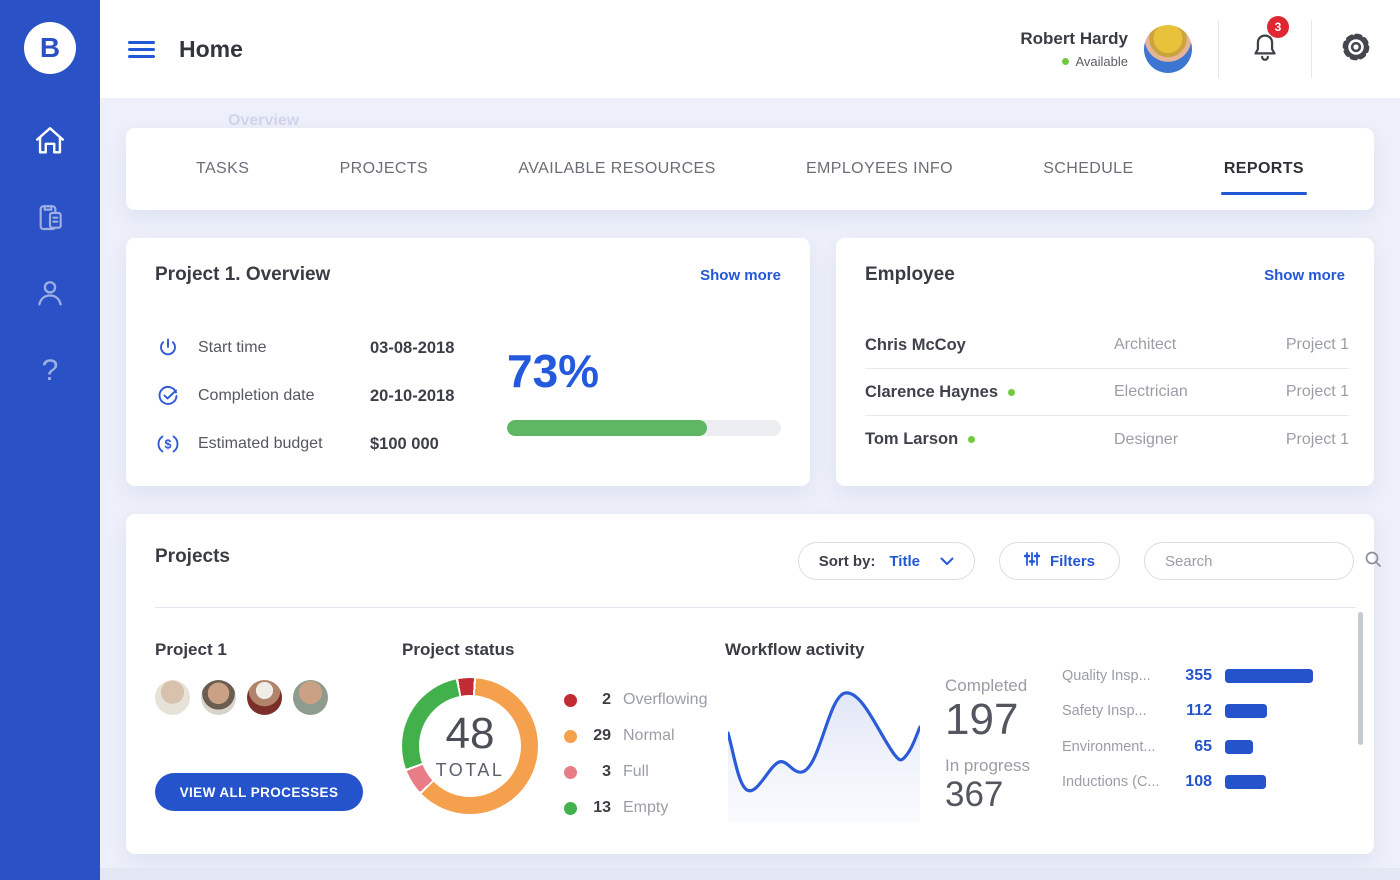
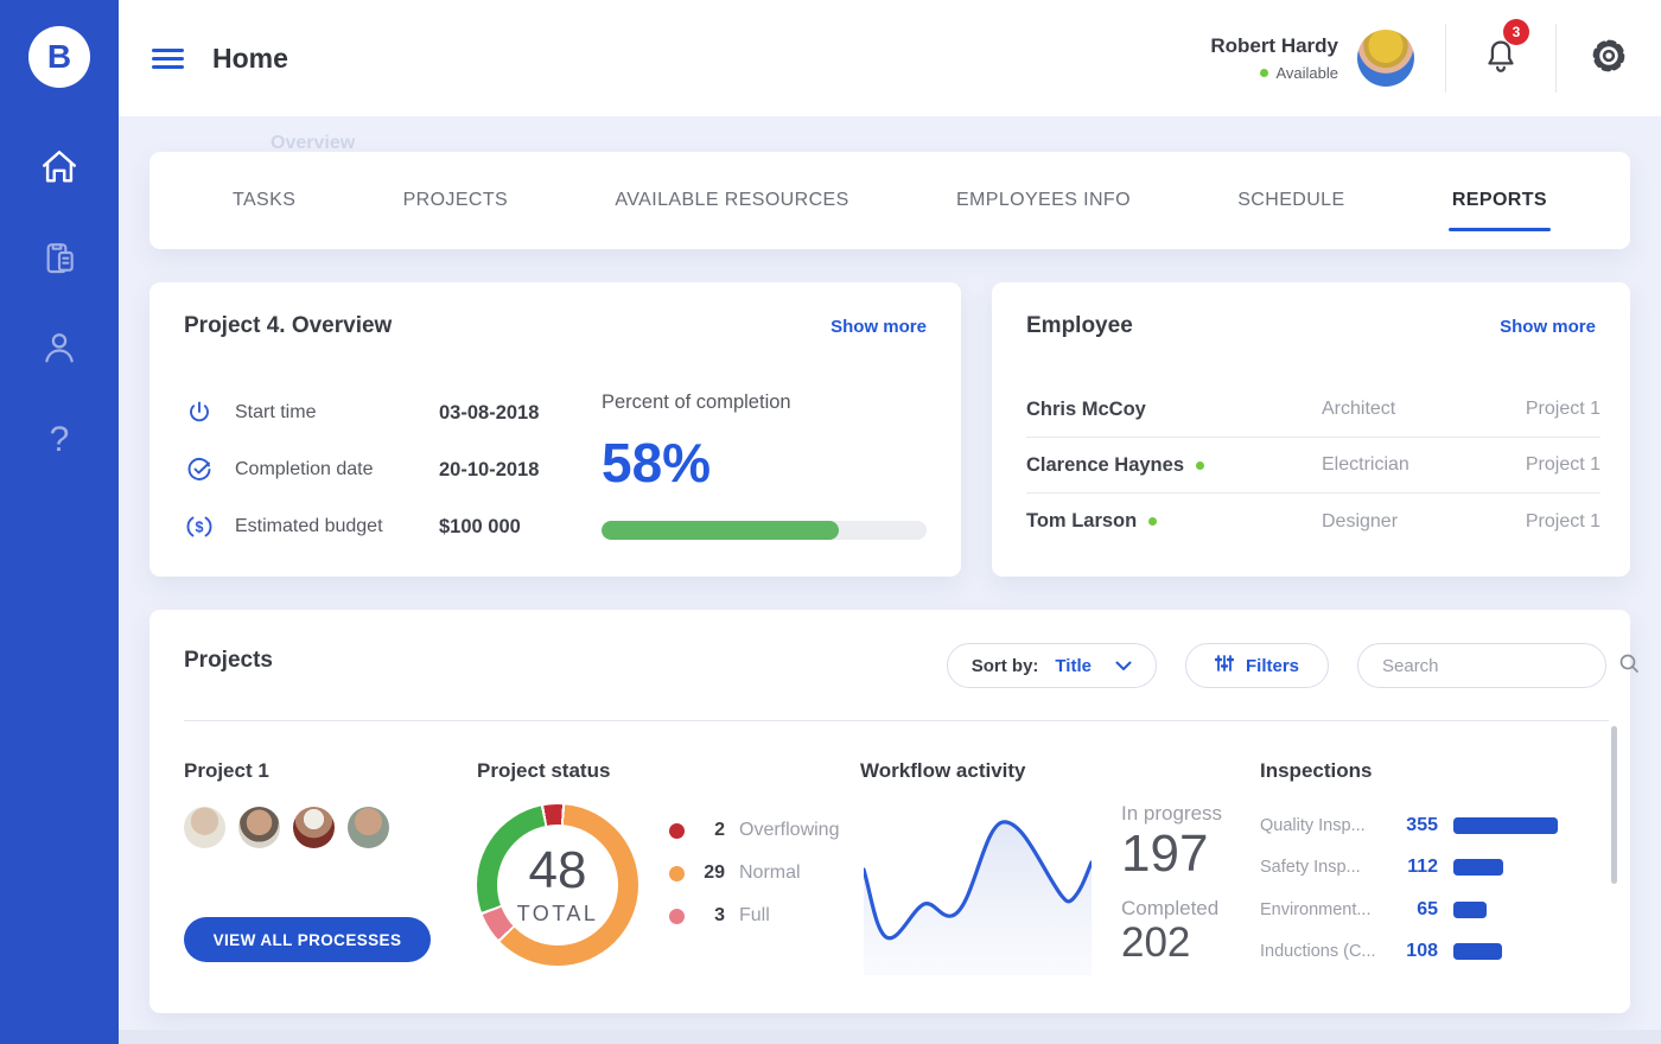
  B
  ?
  Home
  Robert Hardy
  Available
  3
  Overview
  TASKS
  PROJECTS
  AVAILABLE RESOURCES
  EMPLOYEES INFO
  SCHEDULE
  REPORTS
- Project 1. Overview
+ Project 4. Overview
  Show more
  Start time
  03-08-2018
  Completion date
  20-10-2018
  $
  Estimated budget
  $100 000
+ Percent of completion
- 73%
+ 58%
  Employee
  Show more
  Chris McCoy
  Architect
  Project 1
  Clarence Haynes
  Electrician
  Project 1
  Tom Larson
  Designer
  Project 1
  Projects
  Sort by:
  Title
  Filters
  Search
  Project 1
  VIEW ALL PROCESSES
  Project status
  48
  TOTAL
  2
  Overflowing
  29
  Normal
  3
  Full
- 13
- Empty
  Workflow activity
- Completed
+ In progress
  197
- In progress
+ Completed
- 367
+ 202
+ Inspections
  Quality Insp...
  355
  Safety Insp...
  112
  Environment...
  65
  Inductions (C...
  108
